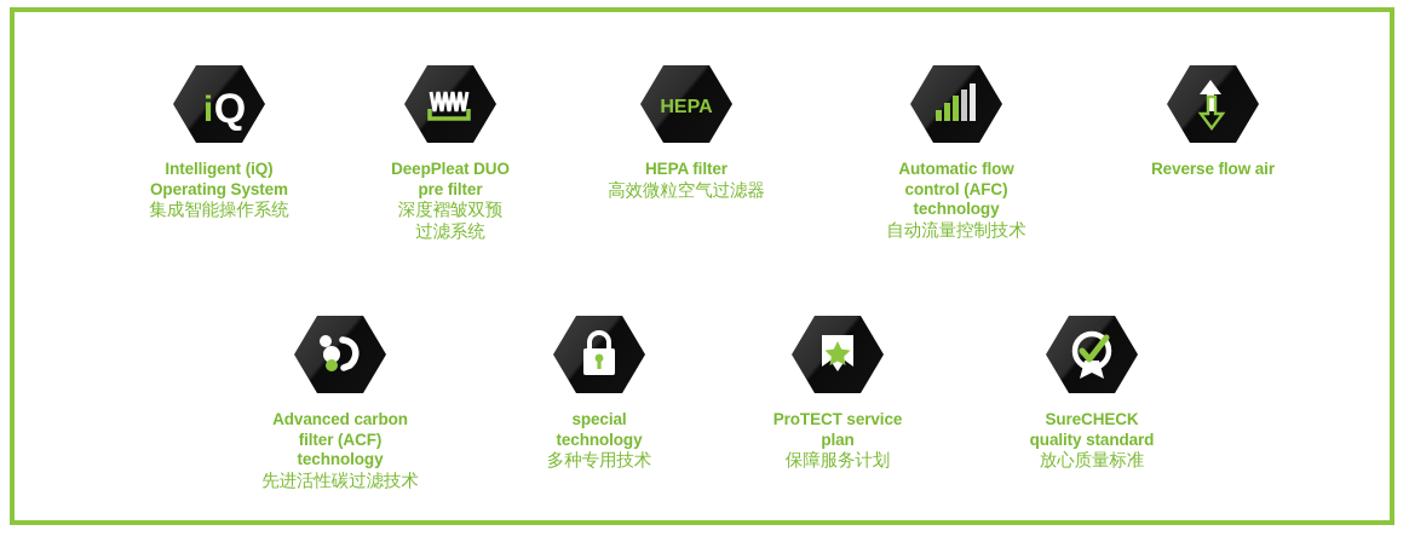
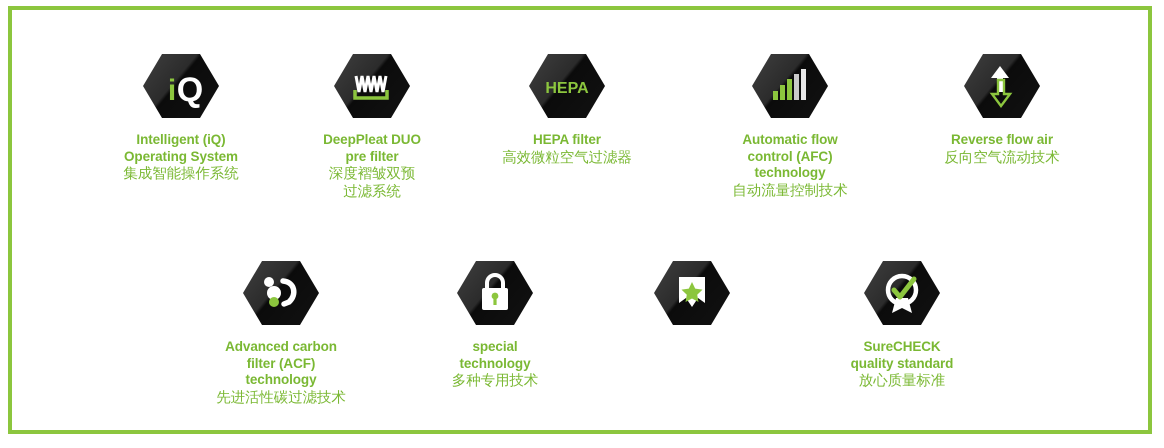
  i
  Q
  Intelligent (iQ)
  Operating System
  集成智能操作系统
  DeepPleat DUO
  pre filter
  深度褶皱双预
  过滤系统
  HEPA
  HEPA filter
  高效微粒空气过滤器
  Automatic flow
  control (AFC)
  technology
  自动流量控制技术
  Reverse flow air
+ 反向空气流动技术
  Advanced carbon
  filter (ACF)
  technology
  先进活性碳过滤技术
  special
  technology
  多种专用技术
- ProTECT service
- plan
- 保障服务计划
  SureCHECK
  quality standard
  放心质量标准
